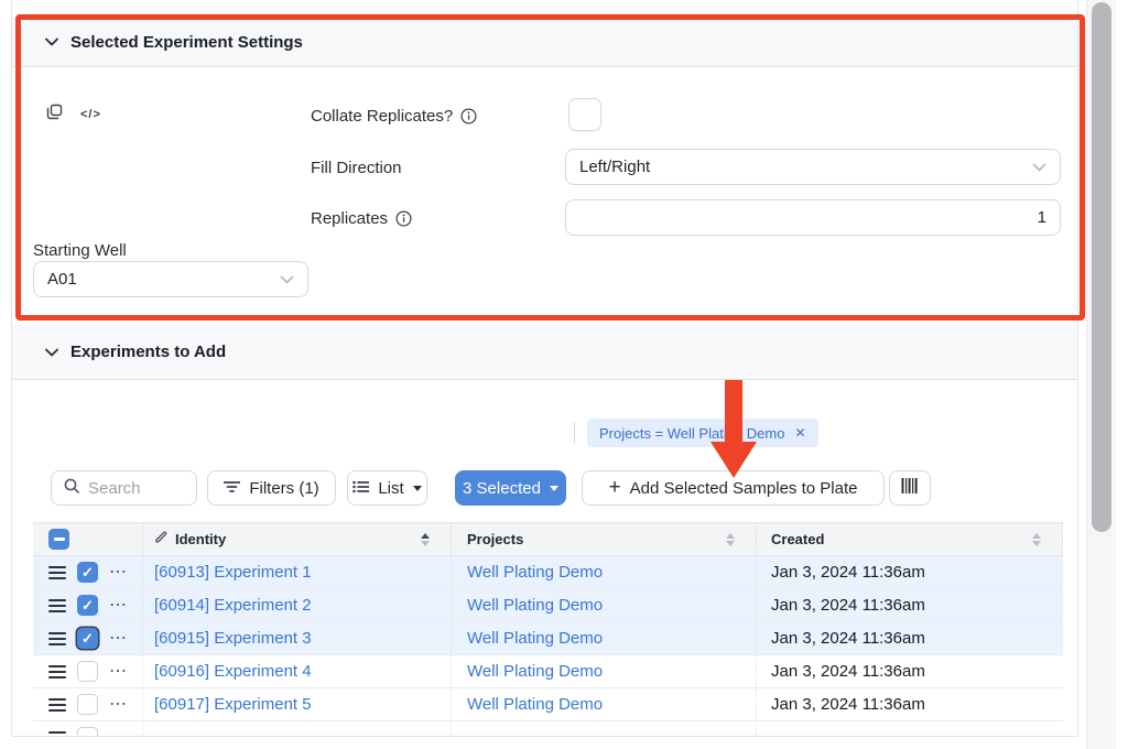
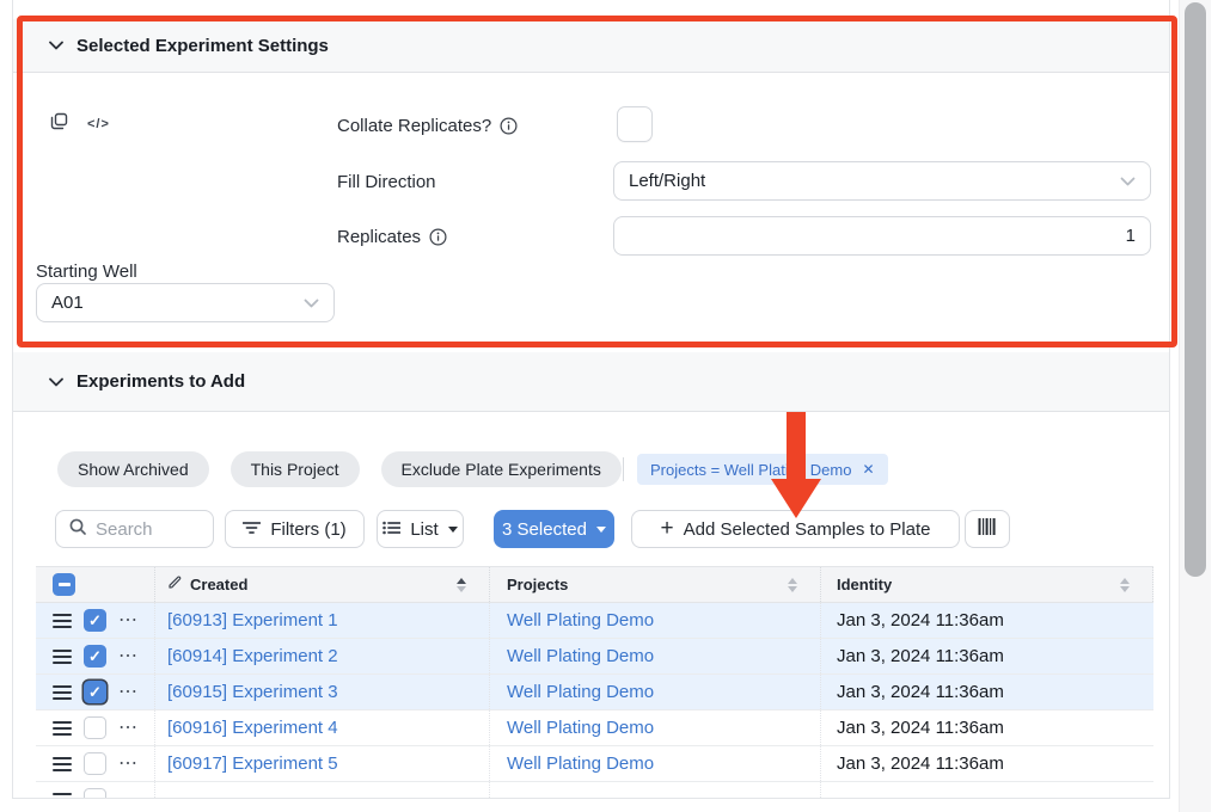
  Selected Experiment Settings
  </>
  Collate Replicates?
  Fill Direction
  Left/Right
  Replicates
  1
  Starting Well
  A01
  Experiments to Add
+ Show Archived
+ This Project
+ Exclude Plate Experiments
  Projects = Well Plat Demo
  ✕
  Search
  Filters (1)
  List
  3 Selected
  +
  Add Selected Samples to Plate
- Identity
+ Created
  Projects
- Created
+ Identity
  ✓
  ⋯
  [60913] Experiment 1
  Well Plating Demo
  Jan 3, 2024 11:36am
  ✓
  ⋯
  [60914] Experiment 2
  Well Plating Demo
  Jan 3, 2024 11:36am
  ✓
  ⋯
  [60915] Experiment 3
  Well Plating Demo
  Jan 3, 2024 11:36am
  ⋯
  [60916] Experiment 4
  Well Plating Demo
  Jan 3, 2024 11:36am
  ⋯
  [60917] Experiment 5
  Well Plating Demo
  Jan 3, 2024 11:36am
